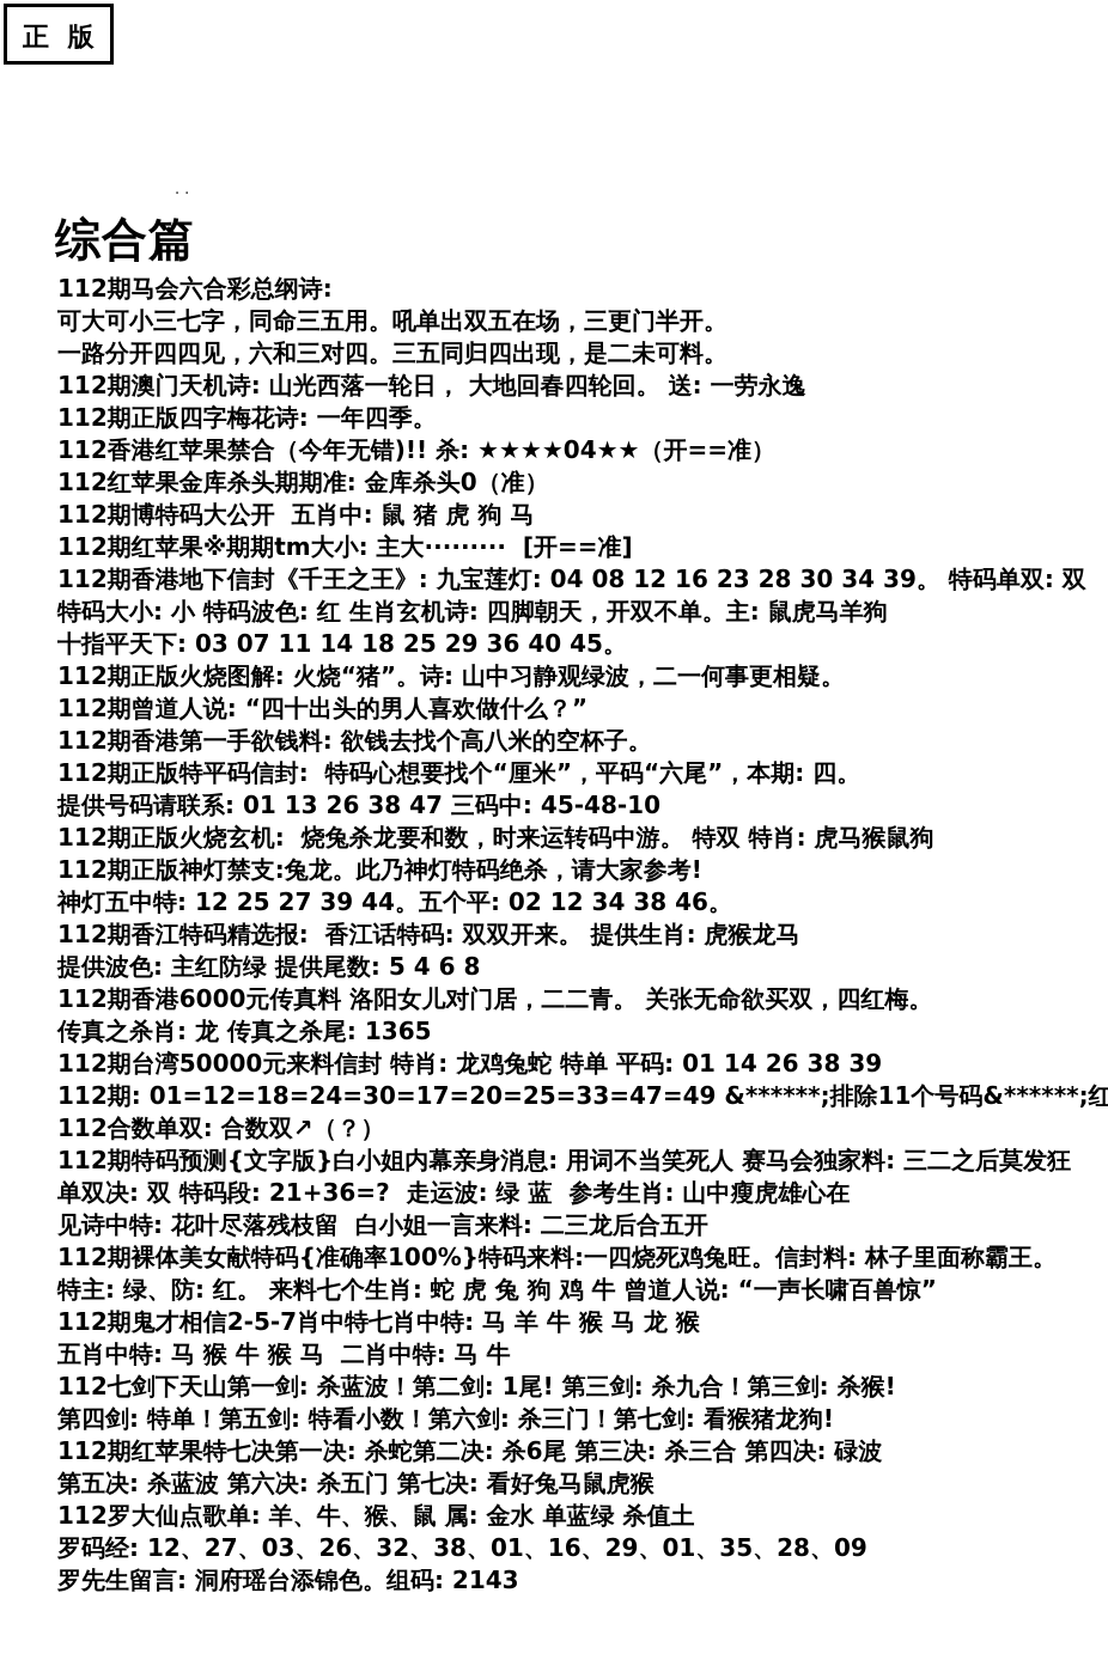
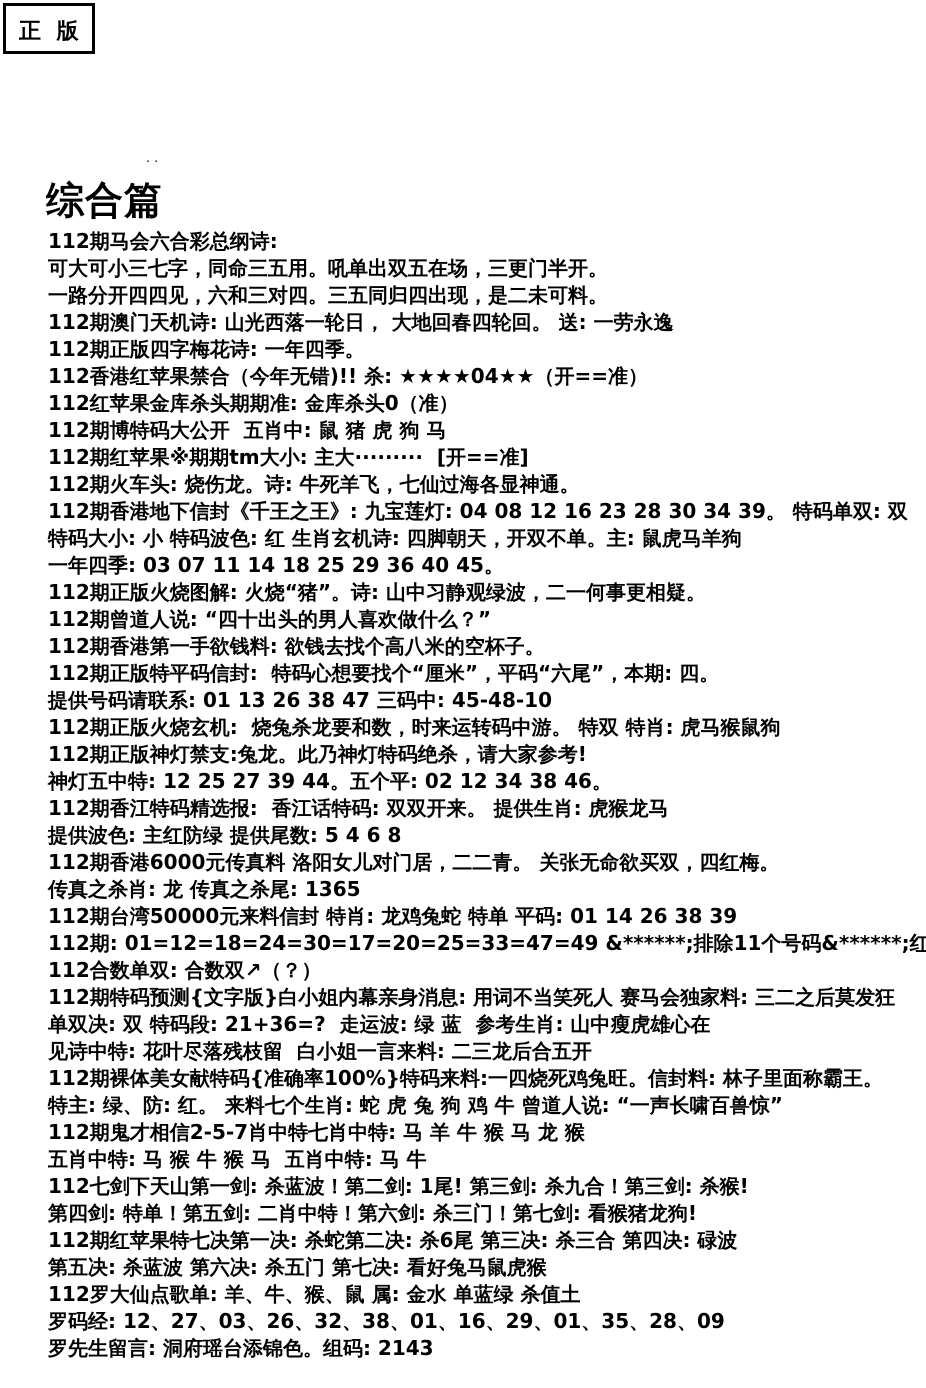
  正 版
  ··
  综合篇
  112期马会六合彩总纲诗:
  可大可小三七字，同命三五用。吼单出双五在场，三更门半开。
  一路分开四四见，六和三对四。三五同归四出现，是二未可料。
  112期澳门天机诗: 山光西落一轮日， 大地回春四轮回。 送: 一劳永逸
  112期正版四字梅花诗: 一年四季。
  112香港红苹果禁合（今年无错)!! 杀: ★★★★04★★（开==准）
  112红苹果金库杀头期期准: 金库杀头0（准）
  112期博特码大公开 五肖中: 鼠 猪 虎 狗 马
  112期红苹果※期期tm大小: 主大········· [开==准]
+ 112期火车头: 烧伤龙。诗: 牛死羊飞，七仙过海各显神通。
  112期香港地下信封《千王之王》: 九宝莲灯: 04 08 12 16 23 28 30 34 39。 特码单双: 双
  特码大小: 小 特码波色: 红 生肖玄机诗: 四脚朝天，开双不单。主: 鼠虎马羊狗
- 十指平天下: 03 07 11 14 18 25 29 36 40 45。
+ 一年四季: 03 07 11 14 18 25 29 36 40 45。
  112期正版火烧图解: 火烧“猪”。诗: 山中习静观绿波，二一何事更相疑。
  112期曾道人说: “四十出头的男人喜欢做什么？”
  112期香港第一手欲钱料: 欲钱去找个高八米的空杯子。
  112期正版特平码信封: 特码心想要找个“厘米”，平码“六尾”，本期: 四。
  提供号码请联系: 01 13 26 38 47 三码中: 45-48-10
  112期正版火烧玄机: 烧兔杀龙要和数，时来运转码中游。 特双 特肖: 虎马猴鼠狗
  112期正版神灯禁支:兔龙。此乃神灯特码绝杀，请大家参考!
  神灯五中特: 12 25 27 39 44。五个平: 02 12 34 38 46。
  112期香江特码精选报: 香江话特码: 双双开来。 提供生肖: 虎猴龙马
  提供波色: 主红防绿 提供尾数: 5 4 6 8
  112期香港6000元传真料 洛阳女儿对门居，二二青。 关张无命欲买双，四红梅。
  传真之杀肖: 龙 传真之杀尾: 1365
  112期台湾50000元来料信封 特肖: 龙鸡兔蛇 特单 平码: 01 14 26 38 39
  112期: 01=12=18=24=30=17=20=25=33=47=49 &******;排除11个号码&******;红
  112合数单双: 合数双↗（？）
  112期特码预测{文字版}白小姐内幕亲身消息: 用词不当笑死人 赛马会独家料: 三二之后莫发狂
  单双决: 双 特码段: 21+36=? 走运波: 绿 蓝 参考生肖: 山中瘦虎雄心在
  见诗中特: 花叶尽落残枝留 白小姐一言来料: 二三龙后合五开
  112期裸体美女献特码{准确率100%}特码来料:一四烧死鸡兔旺。信封料: 林子里面称霸王。
  特主: 绿、防: 红。 来料七个生肖: 蛇 虎 兔 狗 鸡 牛 曾道人说: “一声长啸百兽惊”
  112期鬼才相信2-5-7肖中特七肖中特: 马 羊 牛 猴 马 龙 猴
- 五肖中特: 马 猴 牛 猴 马 二肖中特: 马 牛
+ 五肖中特: 马 猴 牛 猴 马 五肖中特: 马 牛
  112七剑下天山第一剑: 杀蓝波！第二剑: 1尾! 第三剑: 杀九合！第三剑: 杀猴!
- 第四剑: 特单！第五剑: 特看小数！第六剑: 杀三门！第七剑: 看猴猪龙狗!
+ 第四剑: 特单！第五剑: 二肖中特！第六剑: 杀三门！第七剑: 看猴猪龙狗!
  112期红苹果特七决第一决: 杀蛇第二决: 杀6尾 第三决: 杀三合 第四决: 碌波
  第五决: 杀蓝波 第六决: 杀五门 第七决: 看好兔马鼠虎猴
  112罗大仙点歌单: 羊、牛、猴、鼠 属: 金水 单蓝绿 杀值土
  罗码经: 12、27、03、26、32、38、01、16、29、01、35、28、09
  罗先生留言: 洞府瑶台添锦色。组码: 2143
